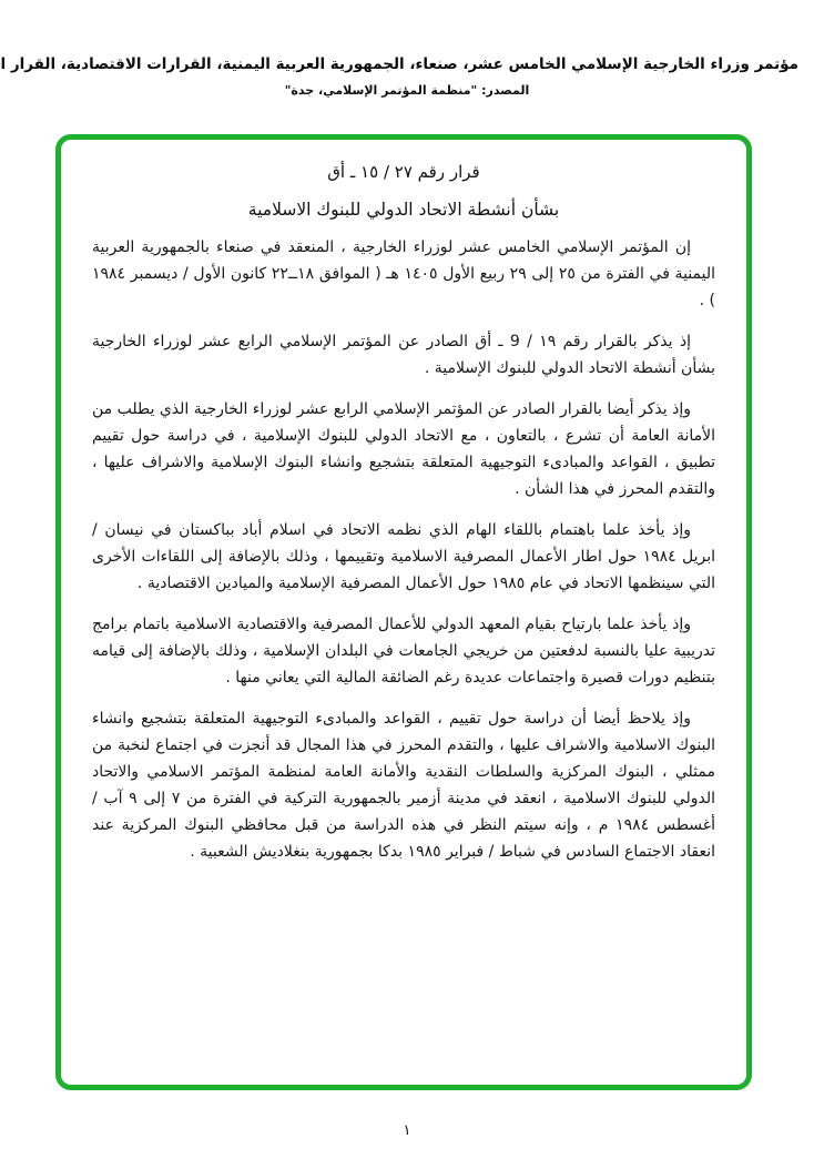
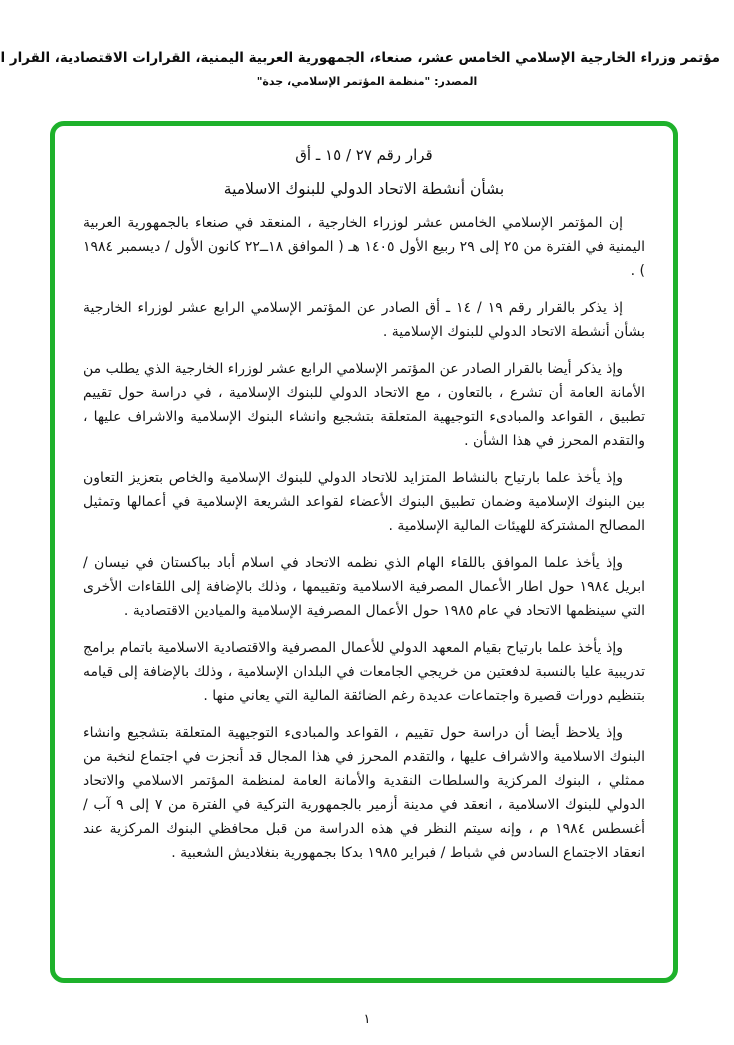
  مؤتمر وزراء الخارجية الإسلامي الخامس عشر، صنعاء، الجمهورية العربية اليمنية، القرارات الاقتصادية، القرار ا
  المصدر: "منظمة المؤتمر الإسلامي، جدة"
  قرار رقم ٢٧ / ١٥ ـ أق
  بشأن أنشطة الاتحاد الدولي للبنوك الاسلامية
  إن المؤتمر الإسلامي الخامس عشر لوزراء الخارجية ، المنعقد في صنعاء بالجمهورية العربية اليمنية في الفترة من ٢٥ إلى ٢٩ ربيع الأول ١٤٠٥ هـ ( الموافق ١٨ــ٢٢ كانون الأول / ديسمبر ١٩٨٤ ) .
- إذ يذكر بالقرار رقم ١٩ / 9 ـ أق الصادر عن المؤتمر الإسلامي الرابع عشر لوزراء الخارجية بشأن أنشطة الاتحاد الدولي للبنوك الإسلامية .
+ إذ يذكر بالقرار رقم ١٩ / ١٤ ـ أق الصادر عن المؤتمر الإسلامي الرابع عشر لوزراء الخارجية بشأن أنشطة الاتحاد الدولي للبنوك الإسلامية .
  وإذ يذكر أيضا بالقرار الصادر عن المؤتمر الإسلامي الرابع عشر لوزراء الخارجية الذي يطلب من الأمانة العامة أن تشرع ، بالتعاون ، مع الاتحاد الدولي للبنوك الإسلامية ، في دراسة حول تقييم تطبيق ، القواعد والمبادىء التوجيهية المتعلقة بتشجيع وانشاء البنوك الإسلامية والاشراف عليها ، والتقدم المحرز في هذا الشأن .
+ وإذ يأخذ علما بارتياح بالنشاط المتزايد للاتحاد الدولي للبنوك الإسلامية والخاص بتعزيز التعاون بين البنوك الإسلامية وضمان تطبيق البنوك الأعضاء لقواعد الشريعة الإسلامية في أعمالها وتمثيل المصالح المشتركة للهيئات المالية الإسلامية .
- وإذ يأخذ علما باهتمام باللقاء الهام الذي نظمه الاتحاد في اسلام أباد بباكستان في نيسان / ابريل ١٩٨٤ حول اطار الأعمال المصرفية الاسلامية وتقييمها ، وذلك بالإضافة إلى اللقاءات الأخرى التي سينظمها الاتحاد في عام ١٩٨٥ حول الأعمال المصرفية الإسلامية والميادين الاقتصادية .
+ وإذ يأخذ علما الموافق باللقاء الهام الذي نظمه الاتحاد في اسلام أباد بباكستان في نيسان / ابريل ١٩٨٤ حول اطار الأعمال المصرفية الاسلامية وتقييمها ، وذلك بالإضافة إلى اللقاءات الأخرى التي سينظمها الاتحاد في عام ١٩٨٥ حول الأعمال المصرفية الإسلامية والميادين الاقتصادية .
  وإذ يأخذ علما بارتياح بقيام المعهد الدولي للأعمال المصرفية والاقتصادية الاسلامية باتمام برامج تدريبية عليا بالنسبة لدفعتين من خريجي الجامعات في البلدان الإسلامية ، وذلك بالإضافة إلى قيامه بتنظيم دورات قصيرة واجتماعات عديدة رغم الضائقة المالية التي يعاني منها .
  وإذ يلاحظ أيضا أن دراسة حول تقييم ، القواعد والمبادىء التوجيهية المتعلقة بتشجيع وانشاء البنوك الاسلامية والاشراف عليها ، والتقدم المحرز في هذا المجال قد أنجزت في اجتماع لنخبة من ممثلي ، البنوك المركزية والسلطات النقدية والأمانة العامة لمنظمة المؤتمر الاسلامي والاتحاد الدولي للبنوك الاسلامية ، انعقد في مدينة أزمير بالجمهورية التركية في الفترة من ٧ إلى ٩ آب / أغسطس ١٩٨٤ م ، وإنه سيتم النظر في هذه الدراسة من قبل محافظي البنوك المركزية عند انعقاد الاجتماع السادس في شباط / فبراير ١٩٨٥ بدكا بجمهورية بنغلاديش الشعبية .
  ١
